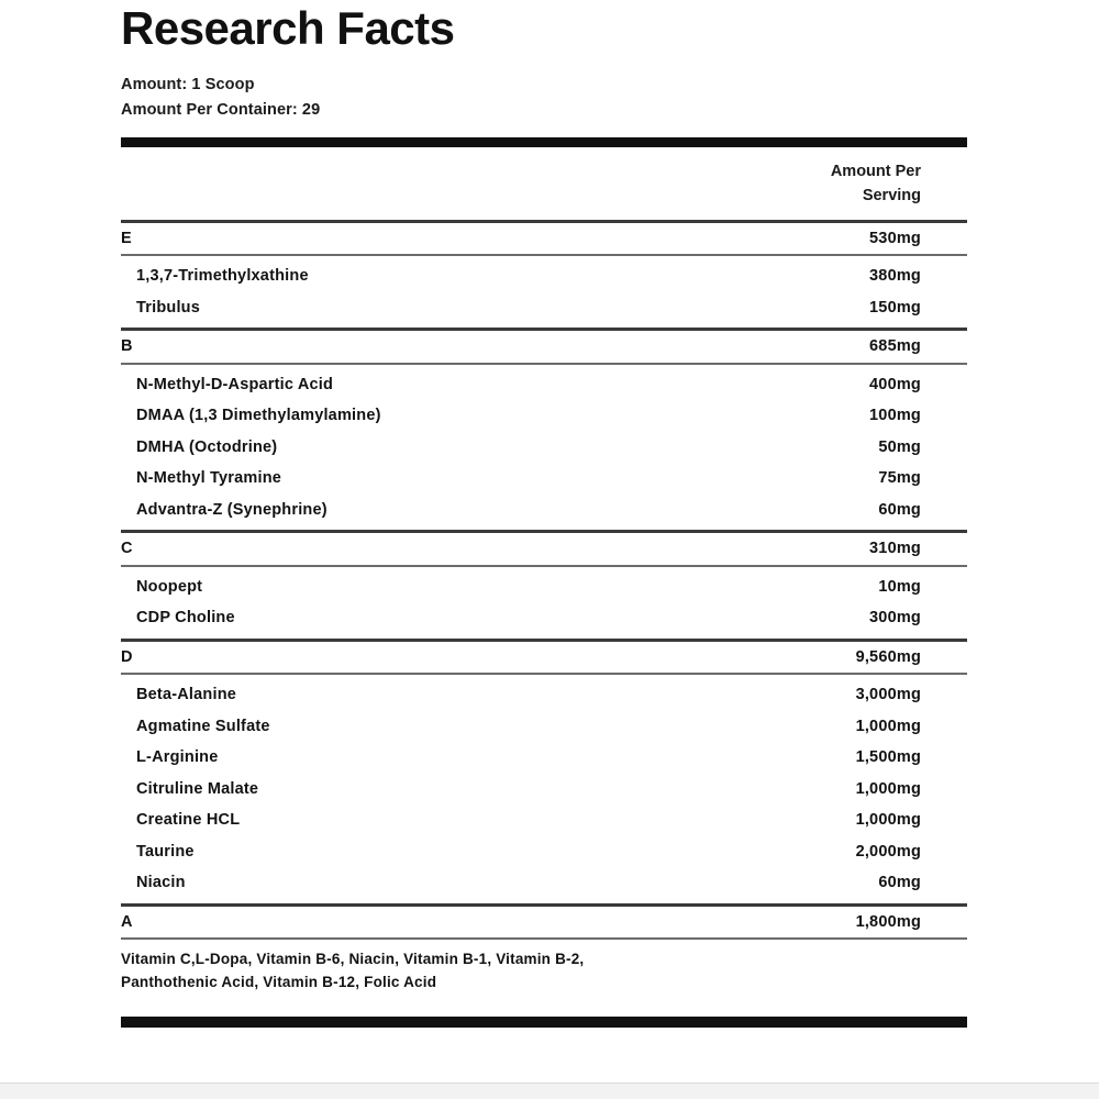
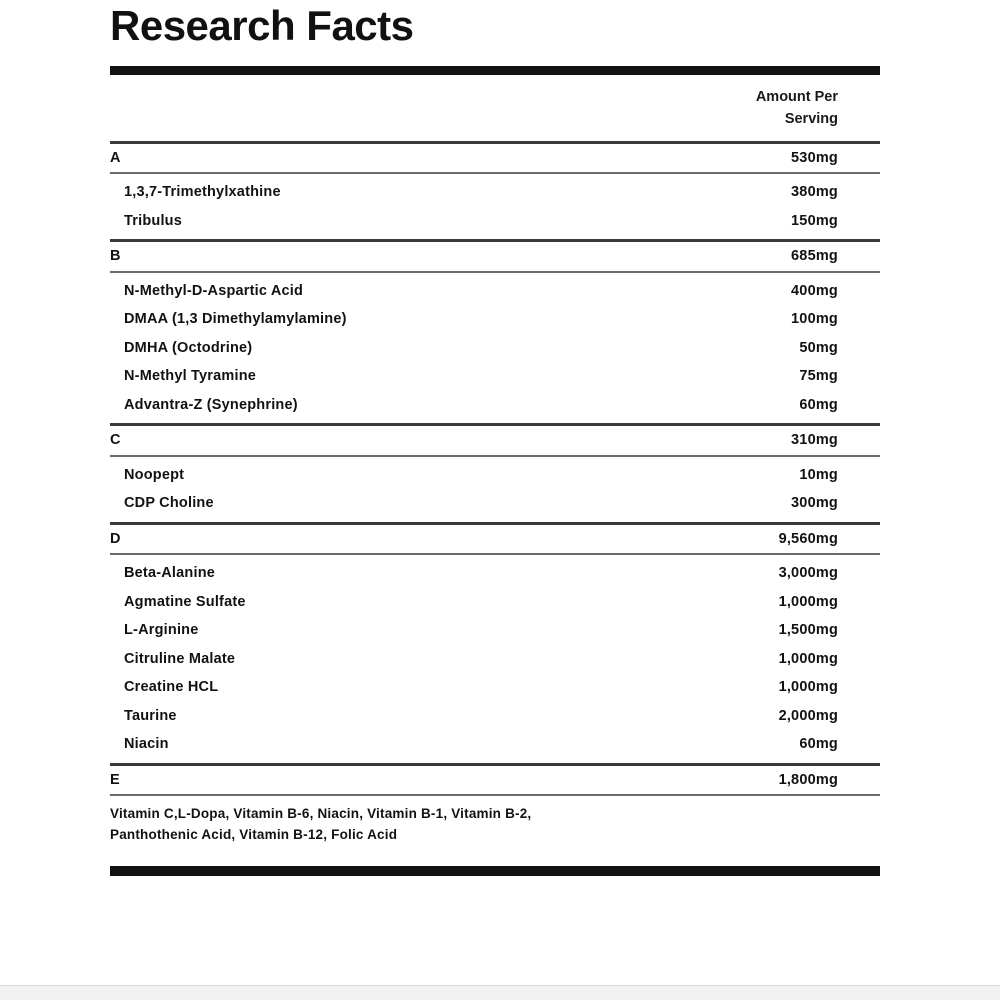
  Research Facts
- Amount: 1 Scoop
- Amount Per Container: 29
  Amount Per
  Serving
- E
+ A
  530mg
  1,3,7-Trimethylxathine
  380mg
  Tribulus
  150mg
  B
  685mg
  N-Methyl-D-Aspartic Acid
  400mg
  DMAA (1,3 Dimethylamylamine)
  100mg
  DMHA (Octodrine)
  50mg
  N-Methyl Tyramine
  75mg
  Advantra-Z (Synephrine)
  60mg
  C
  310mg
  Noopept
  10mg
  CDP Choline
  300mg
  D
  9,560mg
  Beta-Alanine
  3,000mg
  Agmatine Sulfate
  1,000mg
  L-Arginine
  1,500mg
  Citruline Malate
  1,000mg
  Creatine HCL
  1,000mg
  Taurine
  2,000mg
  Niacin
  60mg
- A
+ E
  1,800mg
  Vitamin C,L-Dopa, Vitamin B-6, Niacin, Vitamin B-1, Vitamin B-2,
  Panthothenic Acid, Vitamin B-12, Folic Acid
